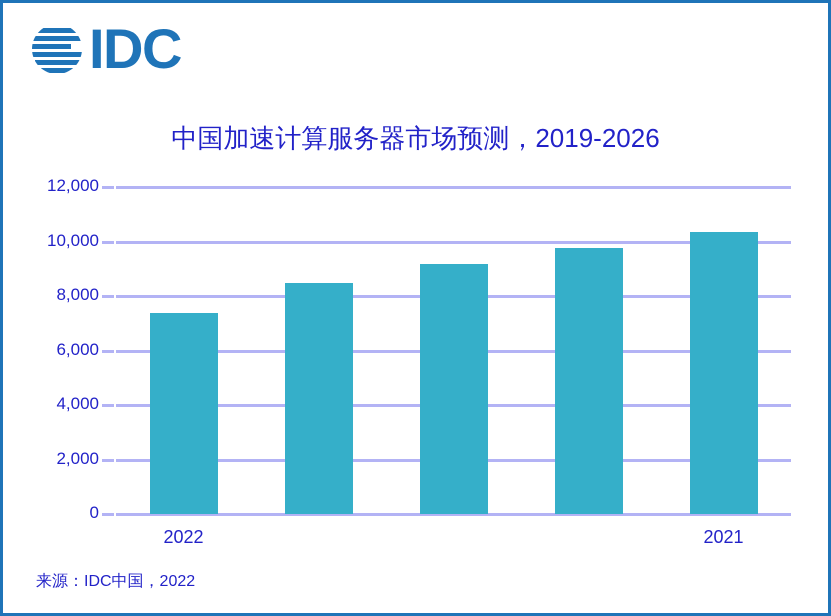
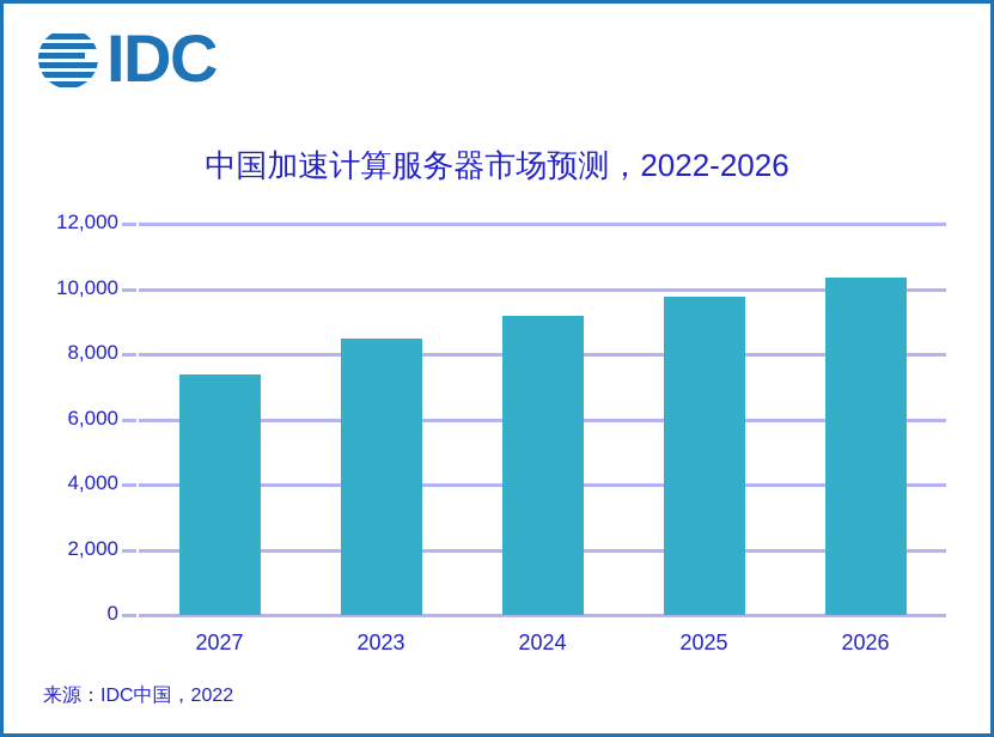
  IDC
- 中国加速计算服务器市场预测，2019-2026
+ 中国加速计算服务器市场预测，2022-2026
  0
  2,000
  4,000
  6,000
  8,000
  10,000
  12,000
- 2022
+ 2027
+ 2023
+ 2024
+ 2025
- 2021
+ 2026
  来源：IDC中国，2022
